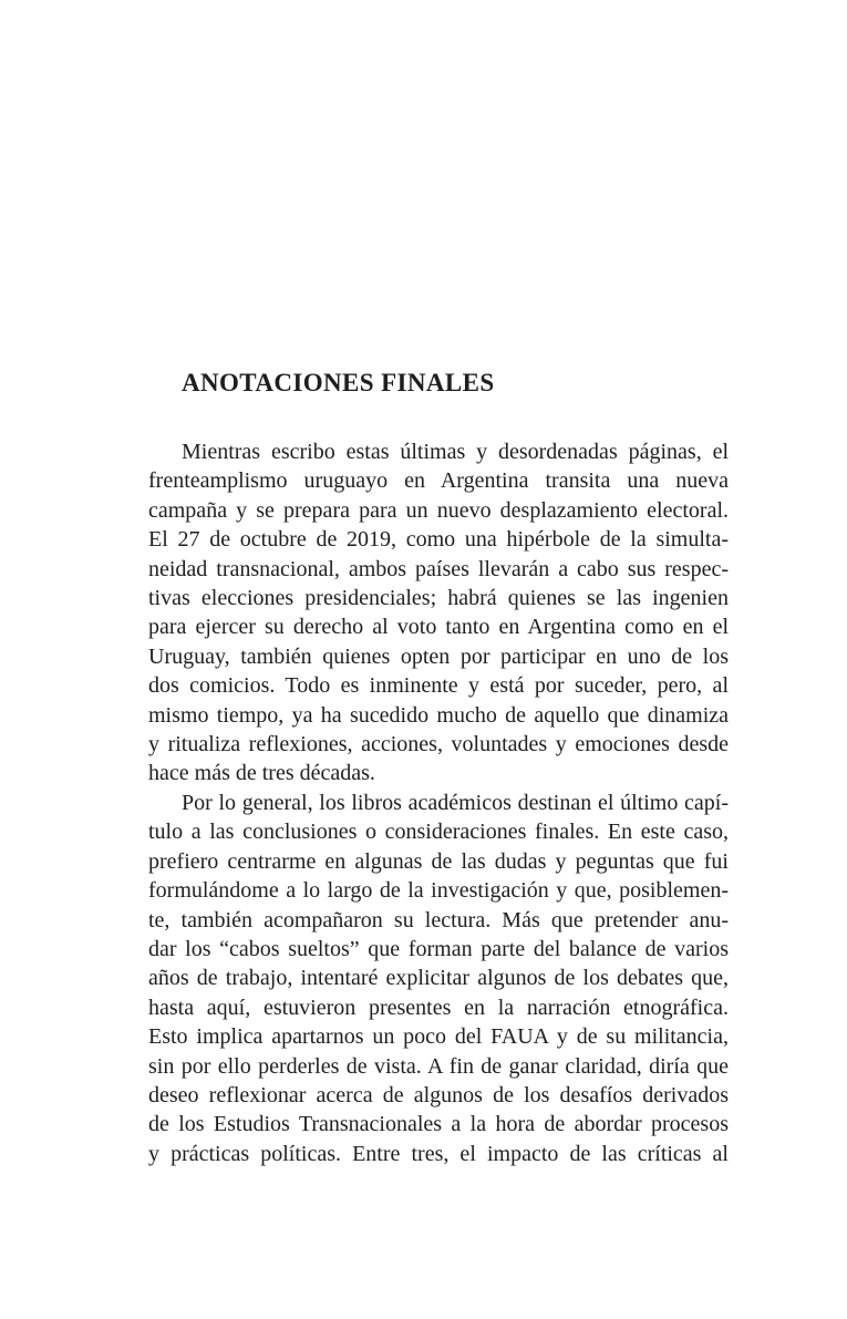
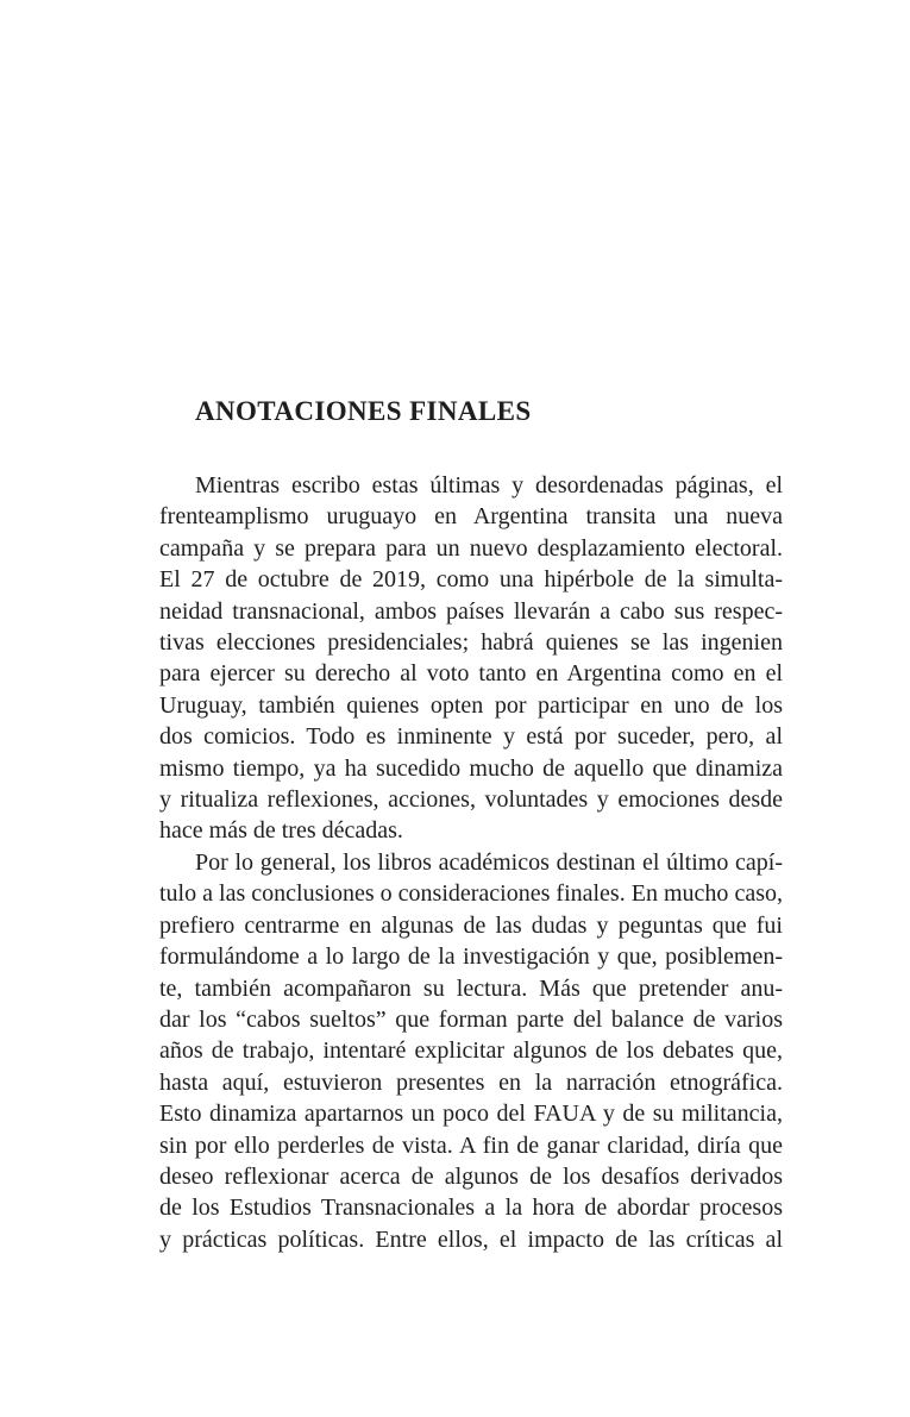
  ANOTACIONES FINALES
  Mientras escribo estas últimas y desordenadas páginas, el
  frenteamplismo uruguayo en Argentina transita una nueva
  campaña y se prepara para un nuevo desplazamiento electoral.
  El 27 de octubre de 2019, como una hipérbole de la simulta-
  neidad transnacional, ambos países llevarán a cabo sus respec-
  tivas elecciones presidenciales; habrá quienes se las ingenien
  para ejercer su derecho al voto tanto en Argentina como en el
  Uruguay, también quienes opten por participar en uno de los
  dos comicios. Todo es inminente y está por suceder, pero, al
  mismo tiempo, ya ha sucedido mucho de aquello que dinamiza
  y ritualiza reflexiones, acciones, voluntades y emociones desde
  hace más de tres décadas.
  Por lo general, los libros académicos destinan el último capí-
- tulo a las conclusiones o consideraciones finales. En este caso,
+ tulo a las conclusiones o consideraciones finales. En mucho caso,
  prefiero centrarme en algunas de las dudas y peguntas que fui
  formulándome a lo largo de la investigación y que, posiblemen-
  te, también acompañaron su lectura. Más que pretender anu-
  dar los “cabos sueltos” que forman parte del balance de varios
  años de trabajo, intentaré explicitar algunos de los debates que,
  hasta aquí, estuvieron presentes en la narración etnográfica.
- Esto implica apartarnos un poco del FAUA y de su militancia,
+ Esto dinamiza apartarnos un poco del FAUA y de su militancia,
  sin por ello perderles de vista. A fin de ganar claridad, diría que
  deseo reflexionar acerca de algunos de los desafíos derivados
  de los Estudios Transnacionales a la hora de abordar procesos
- y prácticas políticas. Entre tres, el impacto de las críticas al
+ y prácticas políticas. Entre ellos, el impacto de las críticas al
